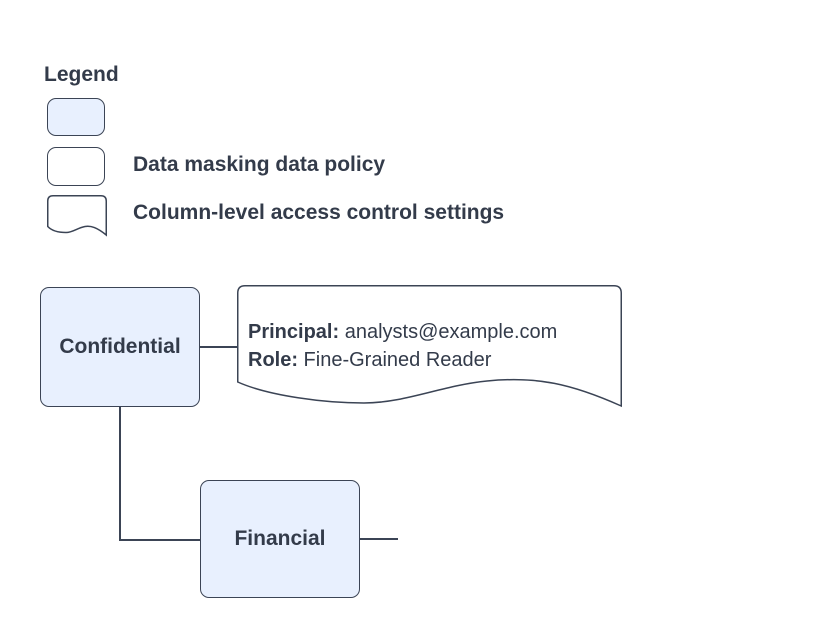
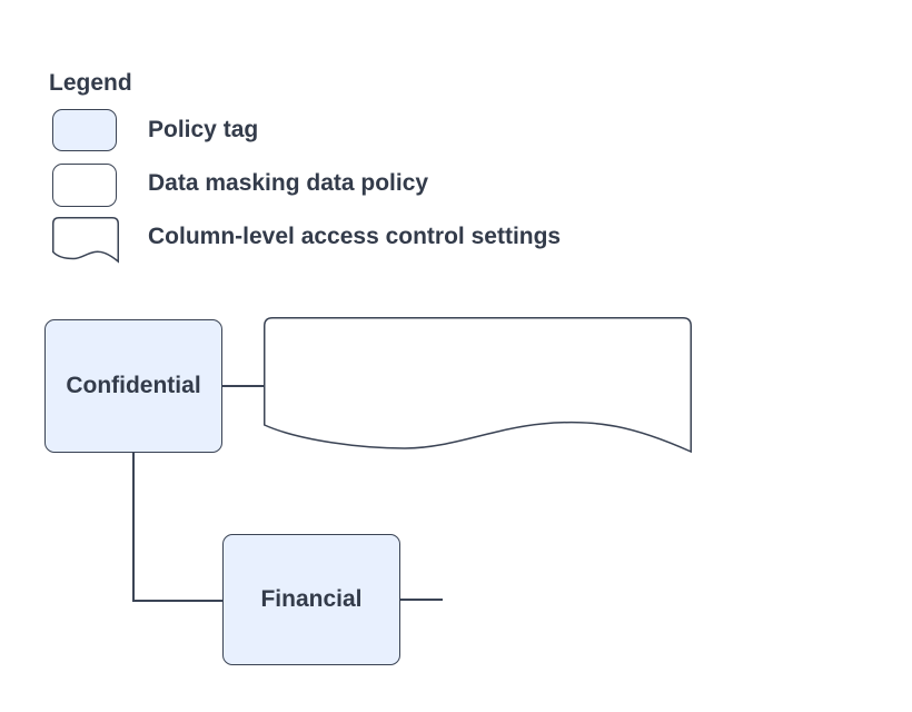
  Legend
+ Policy tag
  Data masking data policy
  Column-level access control settings
  Confidential
  Financial
- Principal: analysts@example.com
- Role: Fine-Grained Reader
